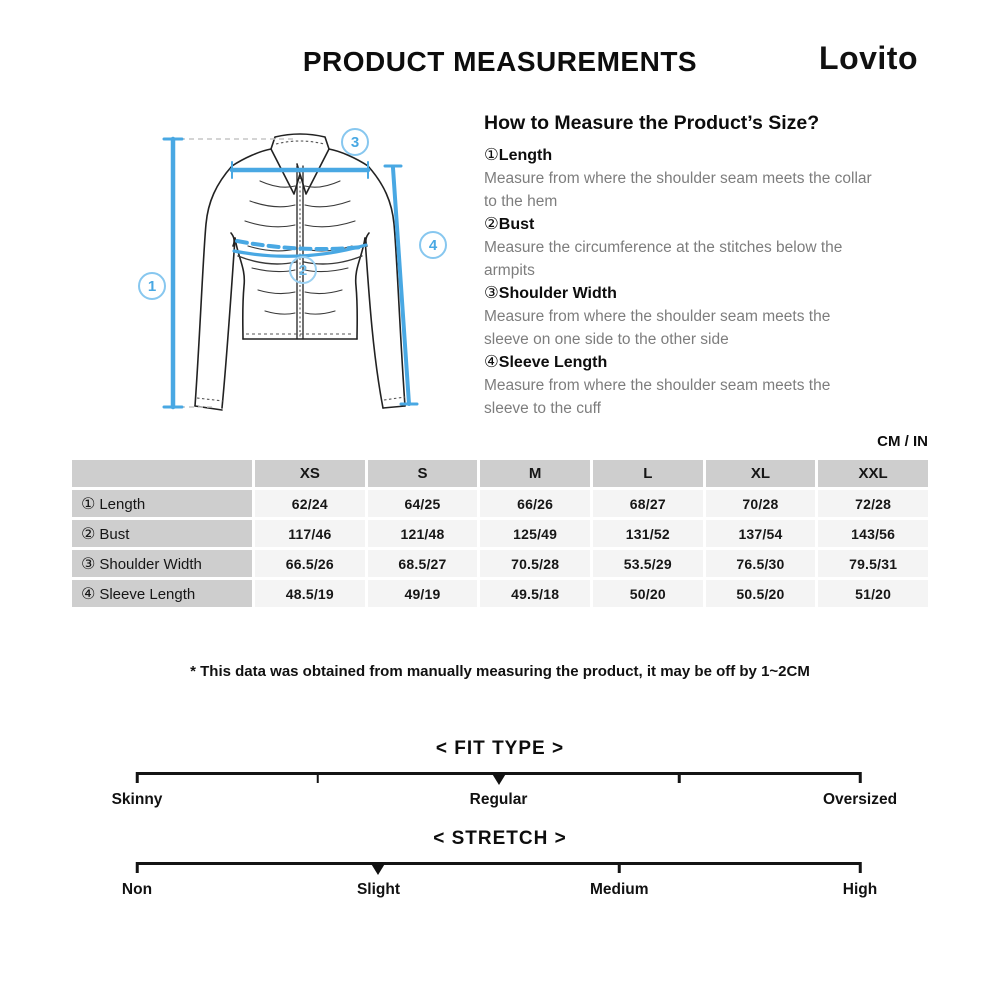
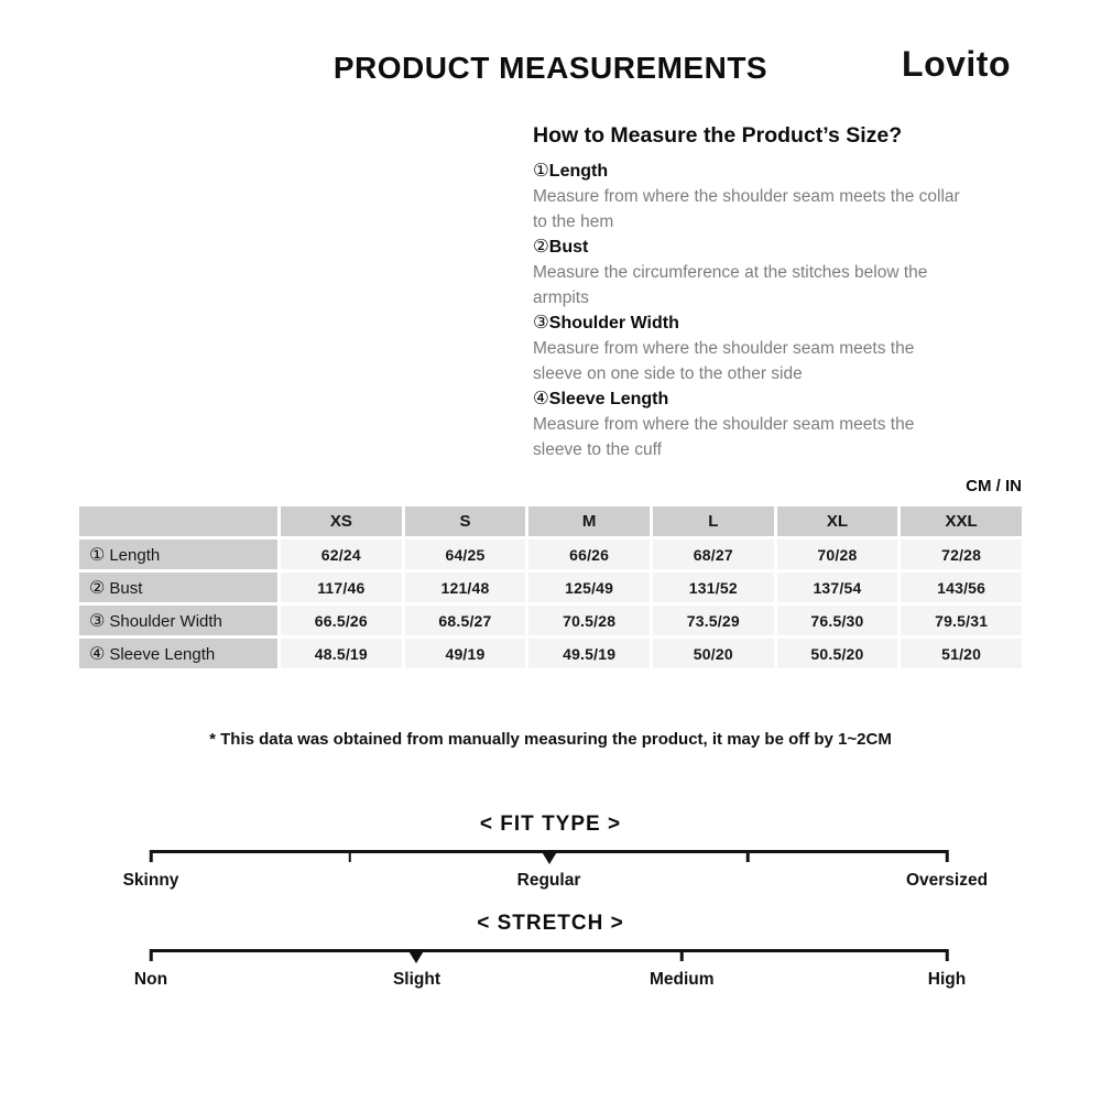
  PRODUCT MEASUREMENTS
  Lovito
- 1
- 2
- 3
- 4
  How to Measure the Product’s Size?
  ①Length
  Measure from where the shoulder seam meets the collar to the hem
  ②Bust
  Measure the circumference at the stitches below the armpits
  ③Shoulder Width
  Measure from where the shoulder seam meets the sleeve on one side to the other side
  ④Sleeve Length
  Measure from where the shoulder seam meets the sleeve to the cuff
  CM / IN
  	XS	S	M	L	XL	XXL
  ① Length	62/24	64/25	66/26	68/27	70/28	72/28
  ② Bust	117/46	121/48	125/49	131/52	137/54	143/56
- ③ Shoulder Width	66.5/26	68.5/27	70.5/28	53.5/29	76.5/30	79.5/31
+ ③ Shoulder Width	66.5/26	68.5/27	70.5/28	73.5/29	76.5/30	79.5/31
- ④ Sleeve Length	48.5/19	49/19	49.5/18	50/20	50.5/20	51/20
+ ④ Sleeve Length	48.5/19	49/19	49.5/19	50/20	50.5/20	51/20
  * This data was obtained from manually measuring the product, it may be off by 1~2CM
  < FIT TYPE >
  Skinny
  Regular
  Oversized
  < STRETCH >
  Non
  Slight
  Medium
  High
